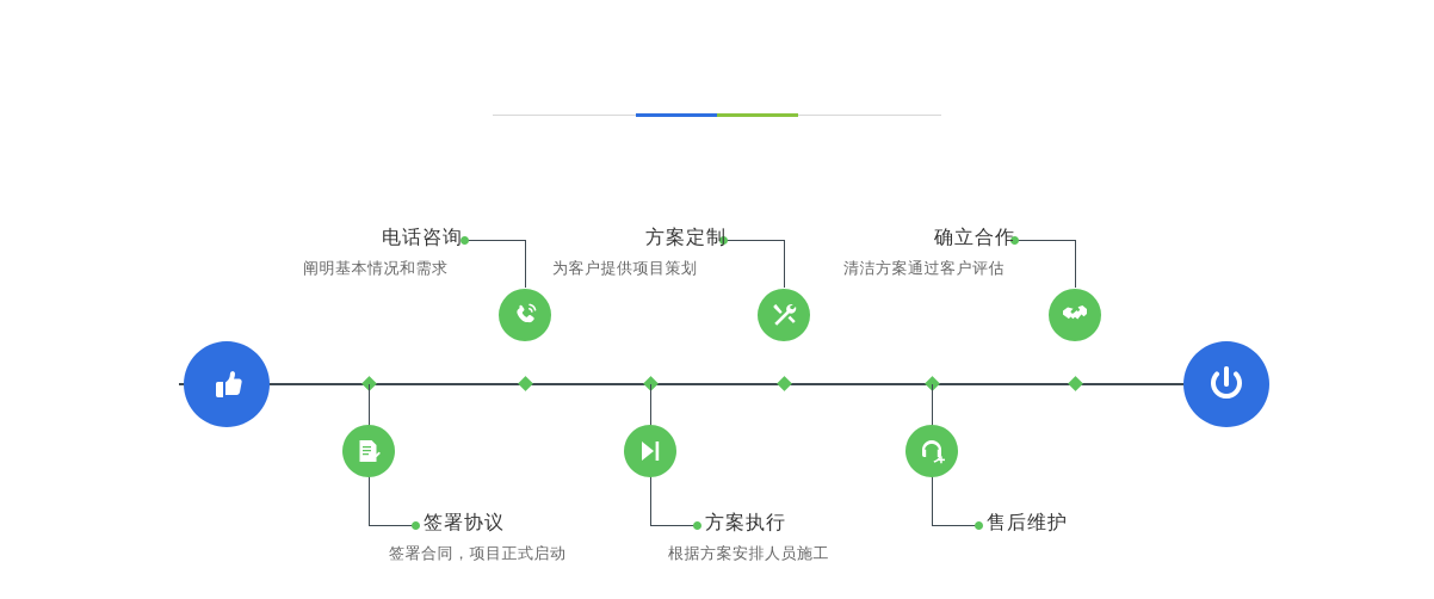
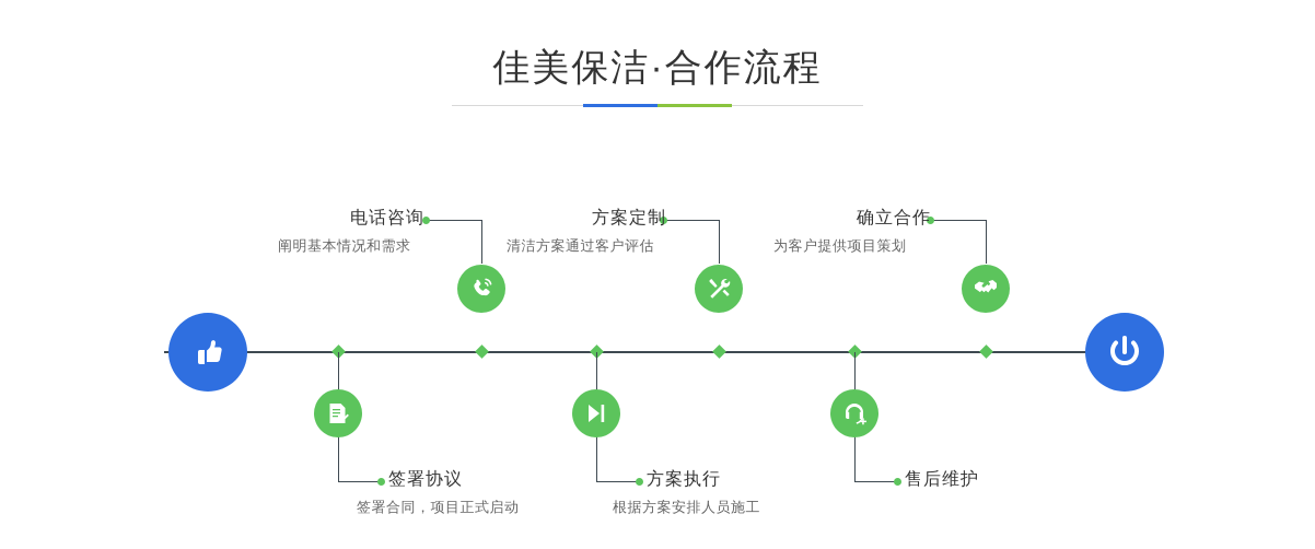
+ 佳美保洁·合作流程
  电话咨询
  阐明基本情况和需求
  签署协议
  签署合同，项目正式启动
  方案定制
- 为客户提供项目策划
+ 清洁方案通过客户评估
  方案执行
  根据方案安排人员施工
  确立合作
- 清洁方案通过客户评估
+ 为客户提供项目策划
  售后维护
